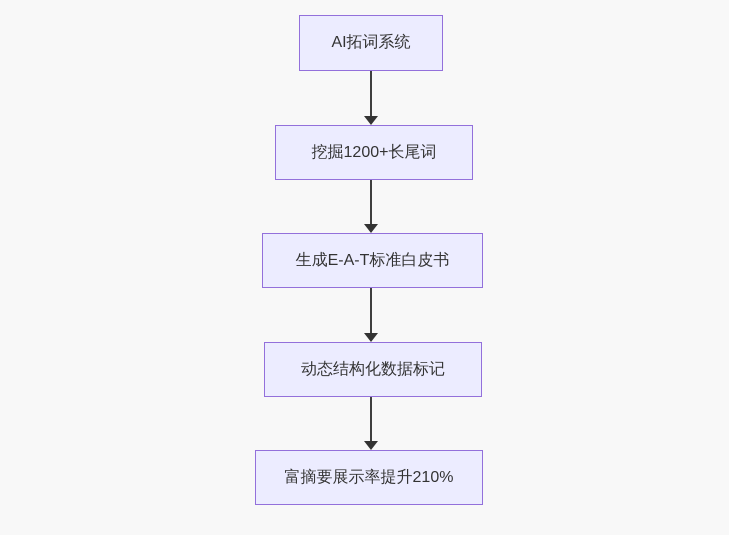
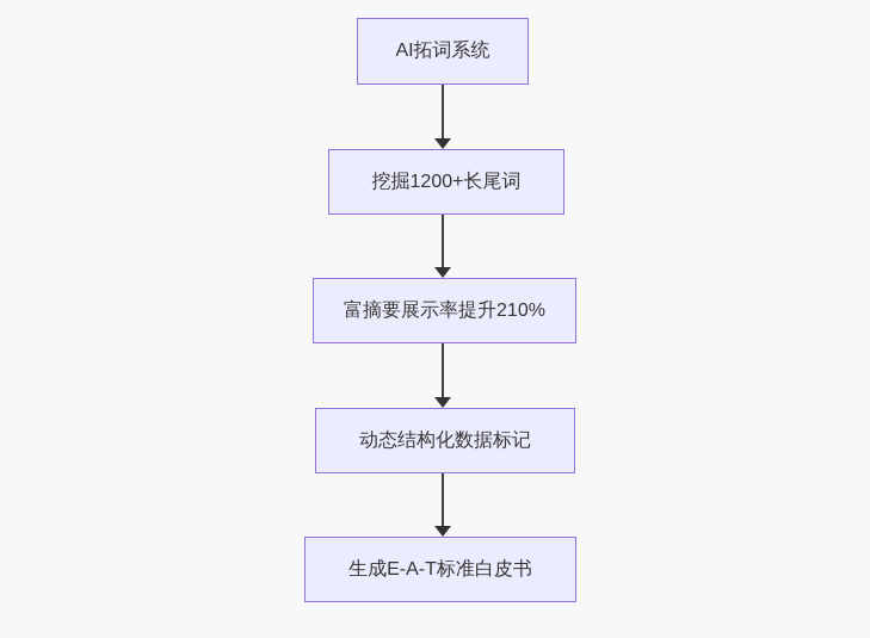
  AI拓词系统
  挖掘1200+长尾词
- 生成E-A-T标准白皮书
+ 富摘要展示率提升210%
  动态结构化数据标记
- 富摘要展示率提升210%
+ 生成E-A-T标准白皮书
